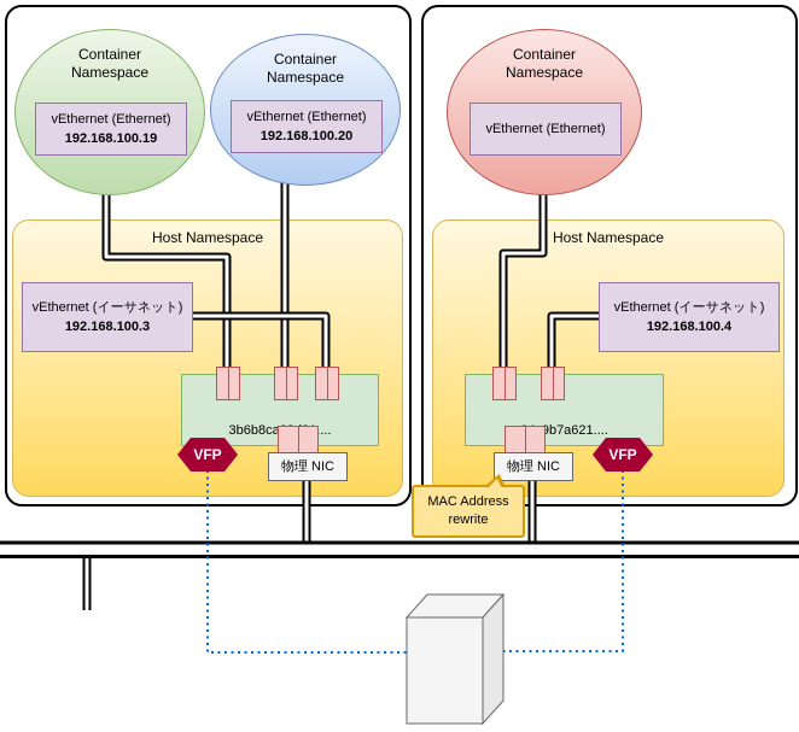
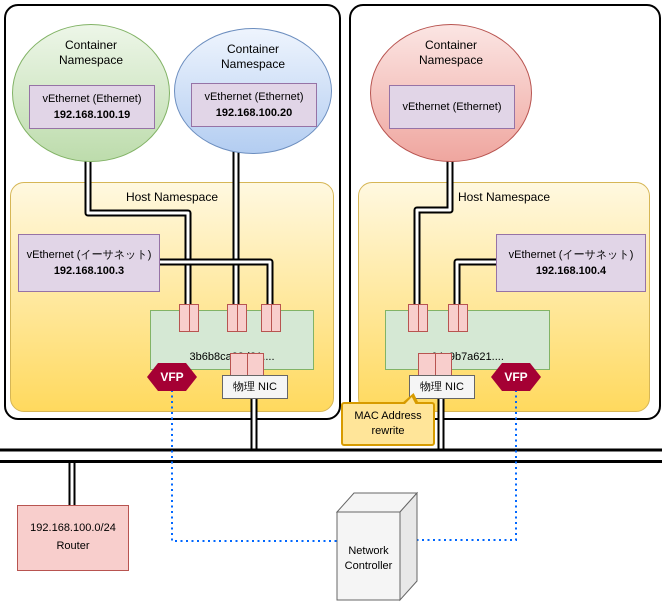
  Host Namespace
  Host Namespace
  Container Namespace
  vEthernet (Ethernet)
  192.168.100.19
  Container Namespace
  vEthernet (Ethernet)
  192.168.100.20
  Container Namespace
  vEthernet (Ethernet)
  vEthernet (イーサネット)
  192.168.100.3
  vEthernet (イーサネット)
  192.168.100.4
  b7a621....
  物理 NIC
  物理 NIC
  VFP
  VFP
  MAC Address rewrite
+ 192.168.100.0/24
+ Router
+ Network Controller
